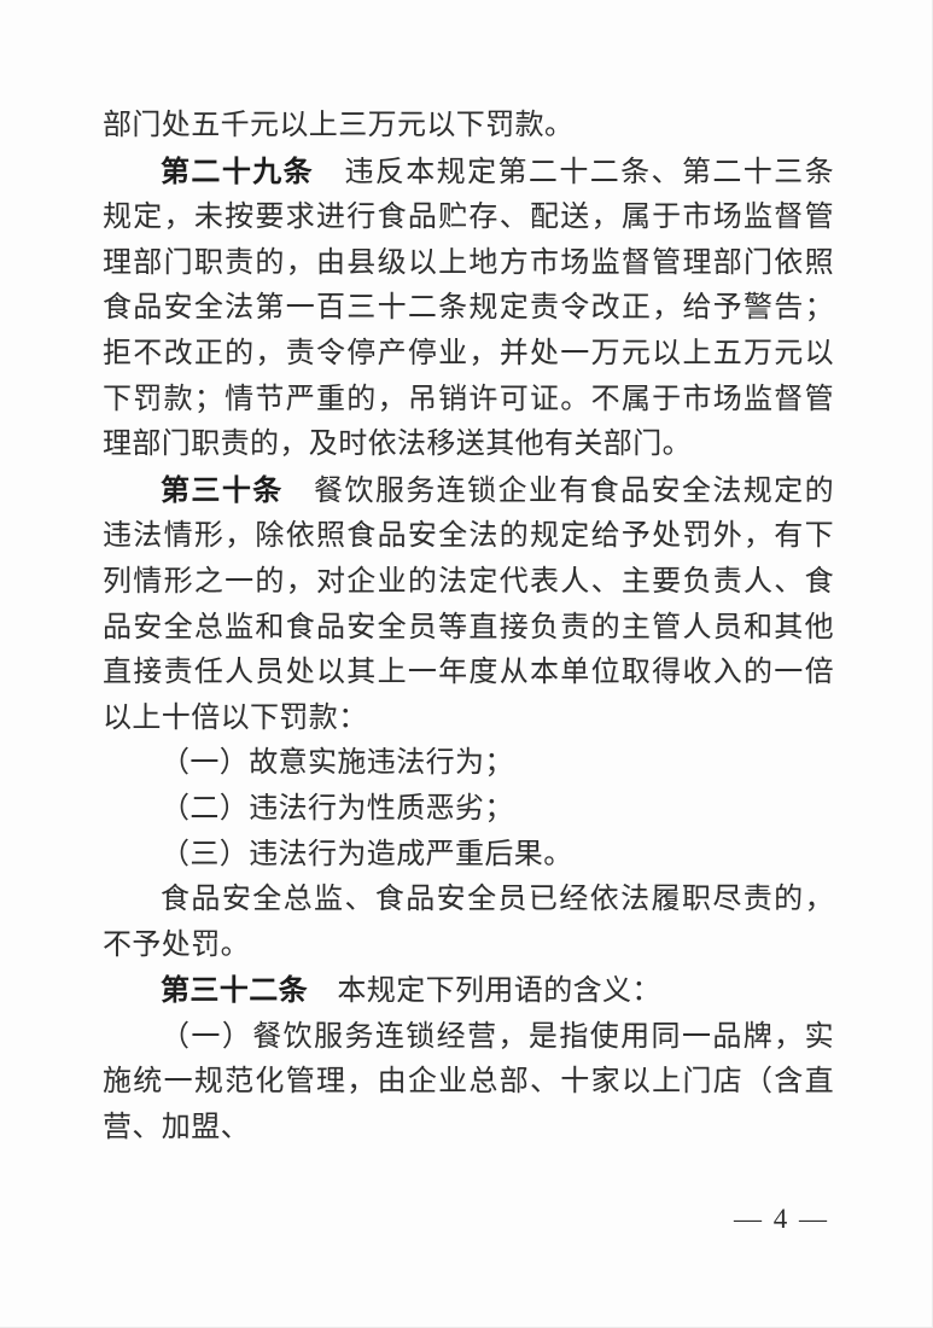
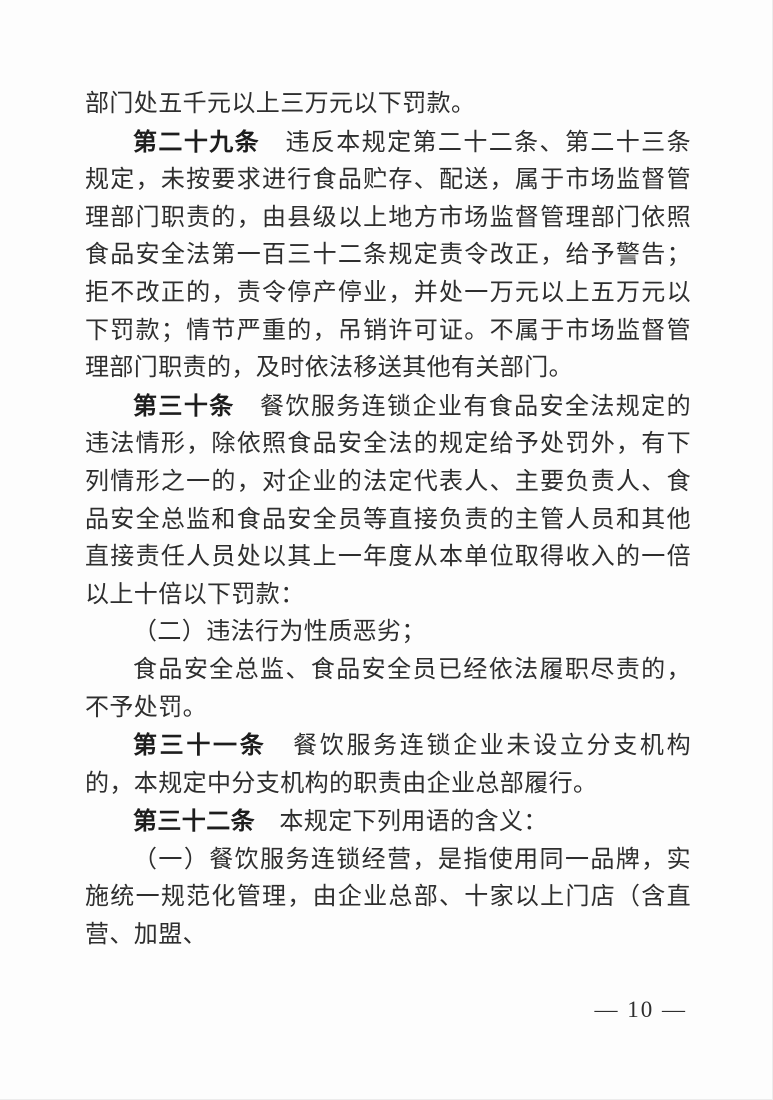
  部门处五千元以上三万元以下罚款。
  第二十九条 违反本规定第二十二条、第二十三条规定，未按要求进行食品贮存、配送，属于市场监督管理部门职责的，由县级以上地方市场监督管理部门依照食品安全法第一百三十二条规定责令改正，给予警告；拒不改正的，责令停产停业，并处一万元以上五万元以下罚款；情节严重的，吊销许可证。不属于市场监督管理部门职责的，及时依法移送其他有关部门。
  第三十条 餐饮服务连锁企业有食品安全法规定的违法情形，除依照食品安全法的规定给予处罚外，有下列情形之一的，对企业的法定代表人、主要负责人、食品安全总监和食品安全员等直接负责的主管人员和其他直接责任人员处以其上一年度从本单位取得收入的一倍以上十倍以下罚款：
- （一）故意实施违法行为；
  （二）违法行为性质恶劣；
- （三）违法行为造成严重后果。
  食品安全总监、食品安全员已经依法履职尽责的，不予处罚。
+ 第三十一条 餐饮服务连锁企业未设立分支机构的，本规定中分支机构的职责由企业总部履行。
  第三十二条 本规定下列用语的含义：
  （一）餐饮服务连锁经营，是指使用同一品牌，实施统一规范化管理，由企业总部、十家以上门店（含直营、加盟、
- — 4 —
+ — 10 —
